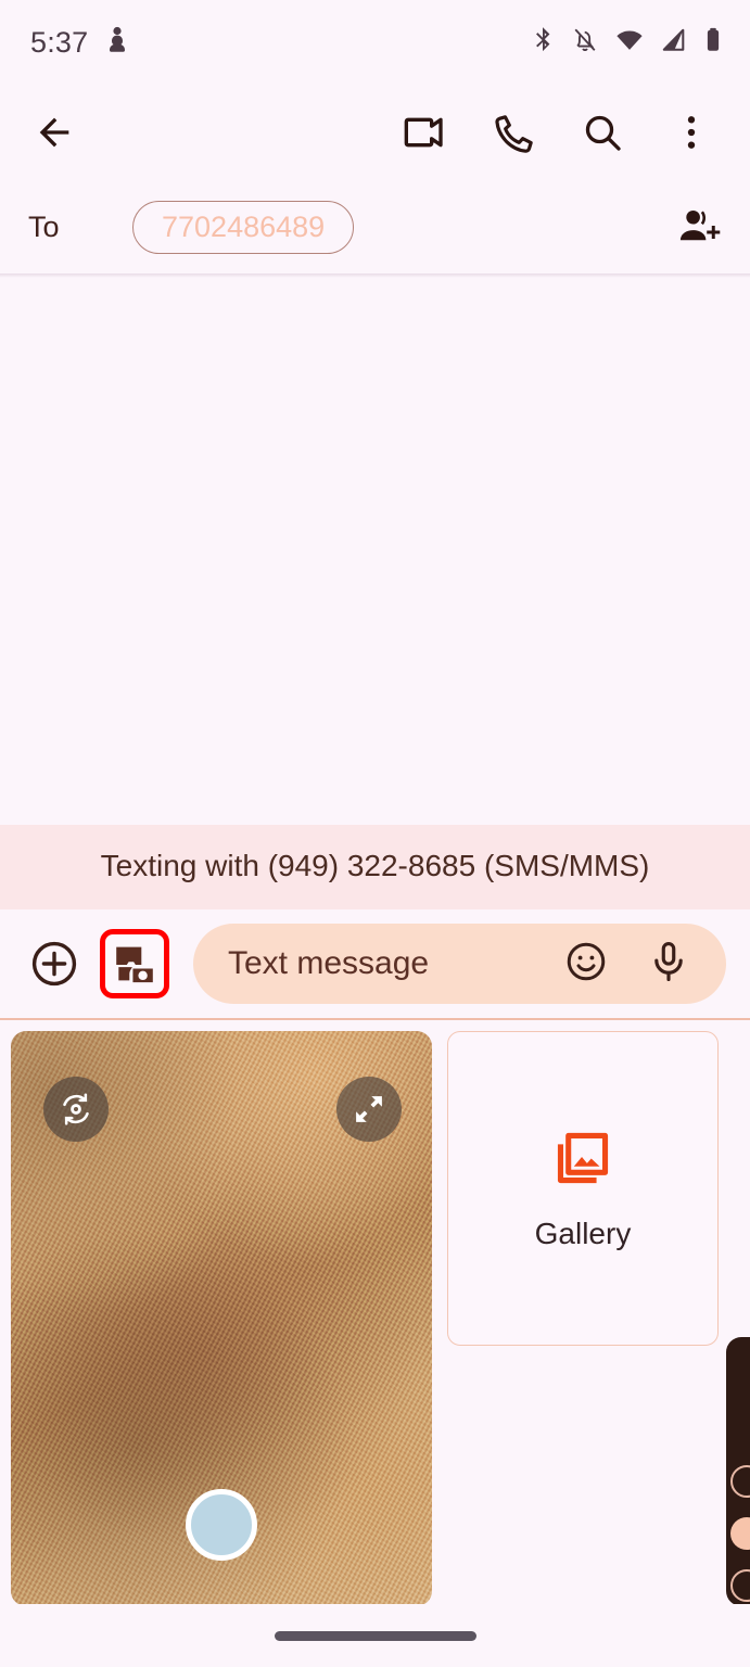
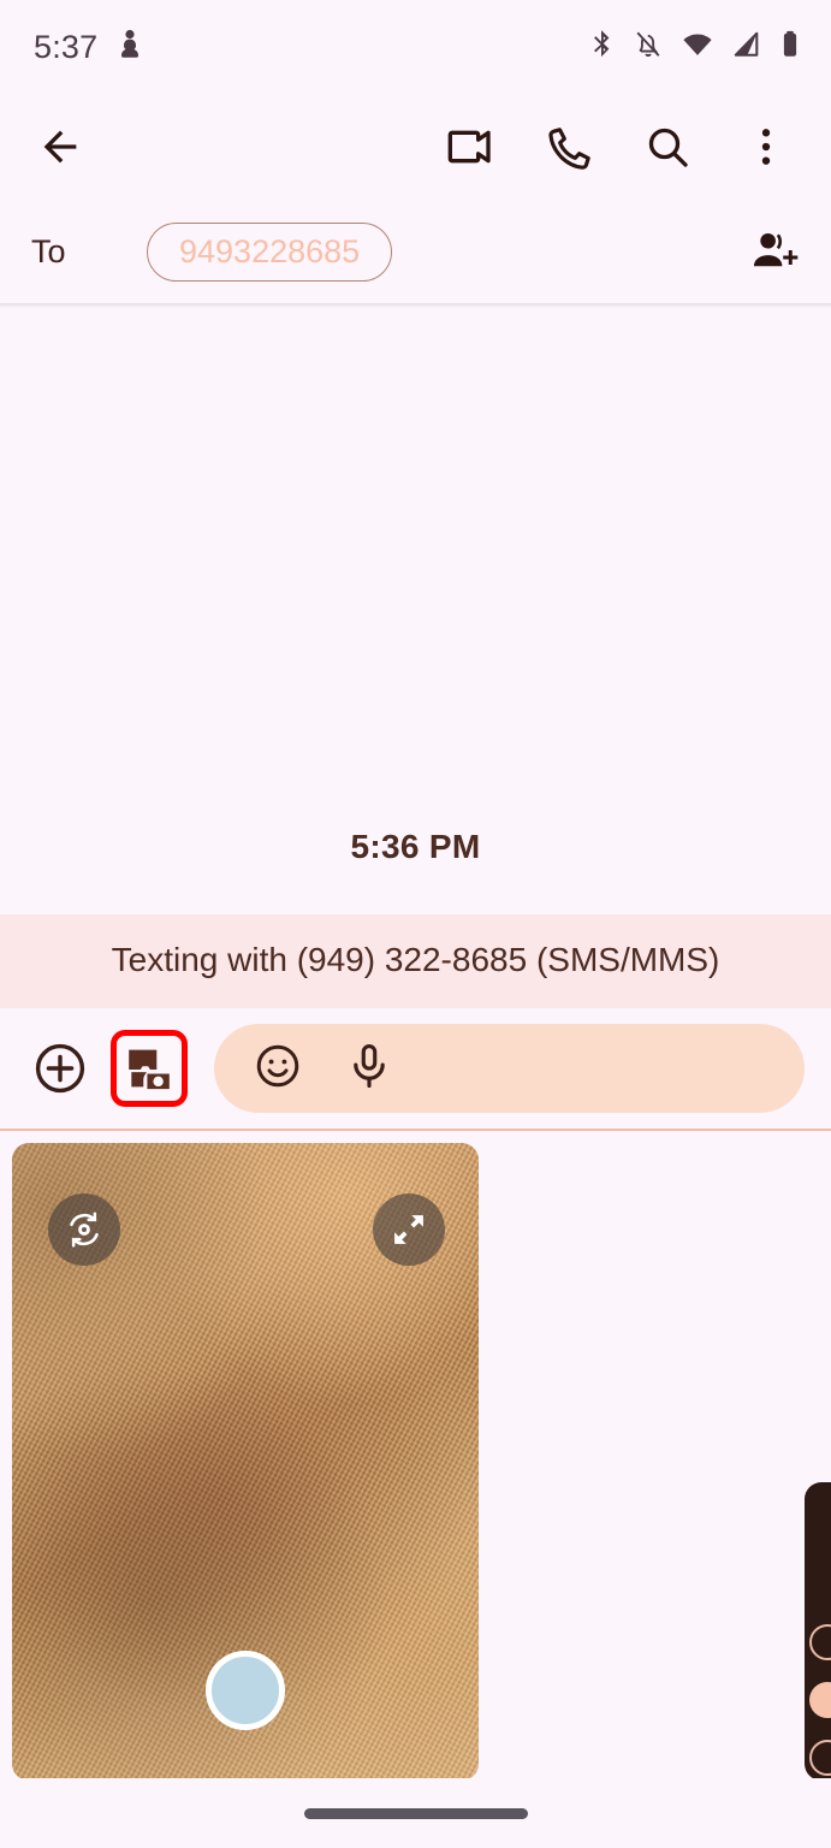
  5:37
  To
- 7702486489
+ 9493228685
+ 5:36 PM
  Texting with (949) 322-8685 (SMS/MMS)
- Text message
- Gallery
